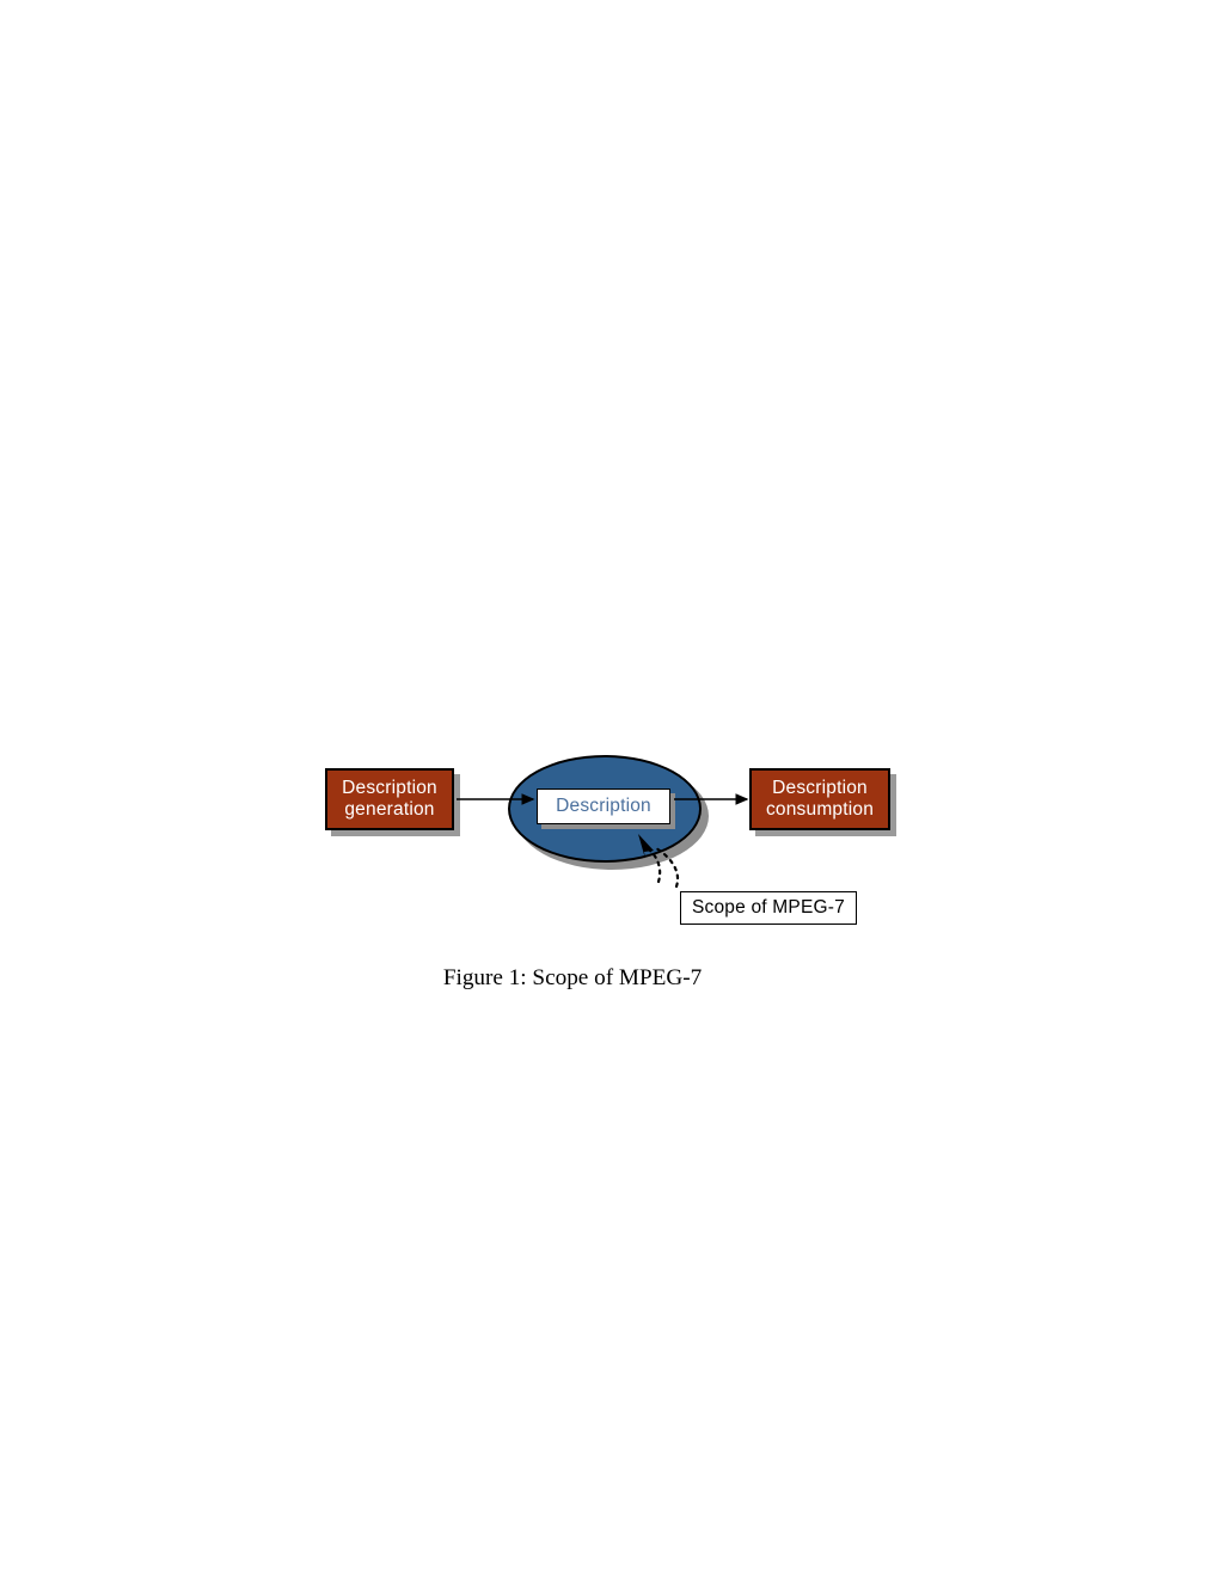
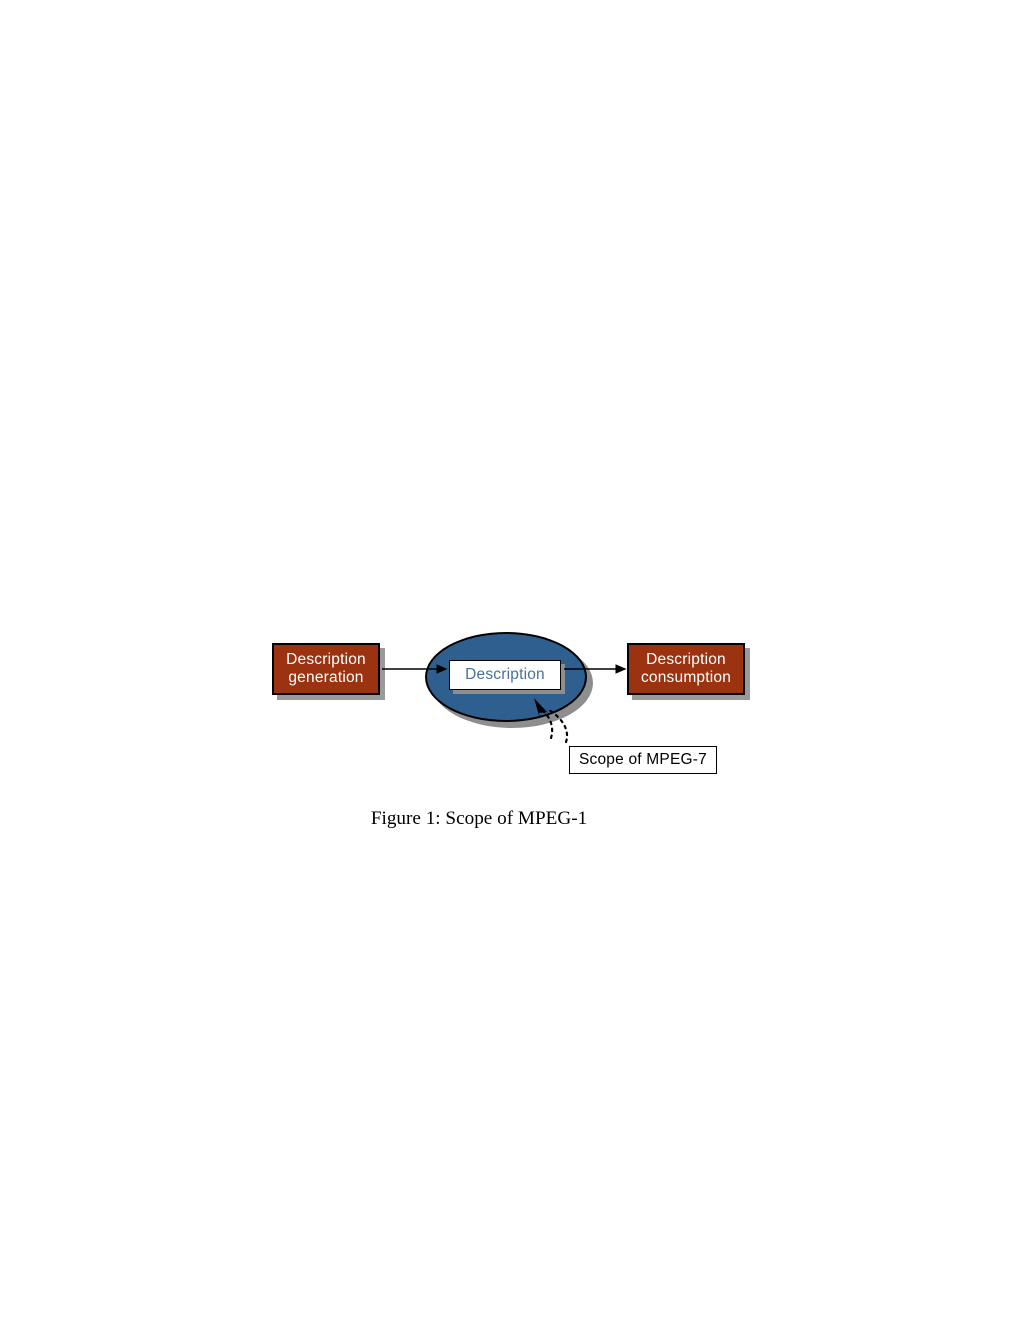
  Description
  generation
  Description
  Description
  consumption
  Scope of MPEG-7
- Figure 1: Scope of MPEG-7
+ Figure 1: Scope of MPEG-1
